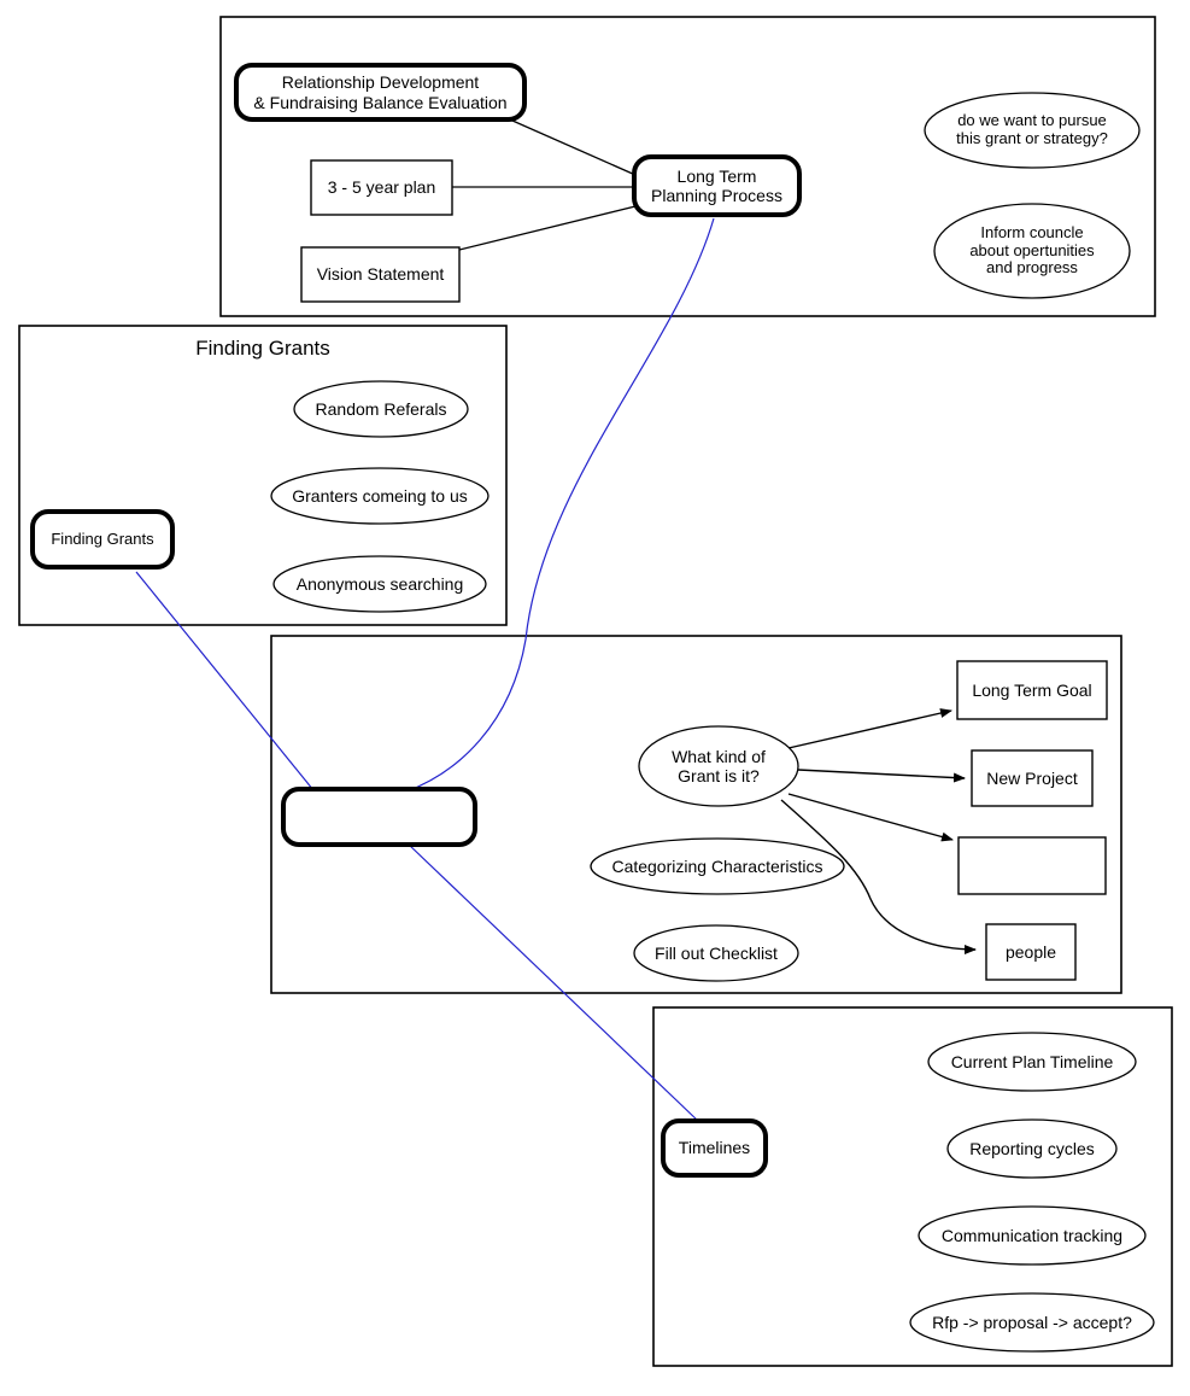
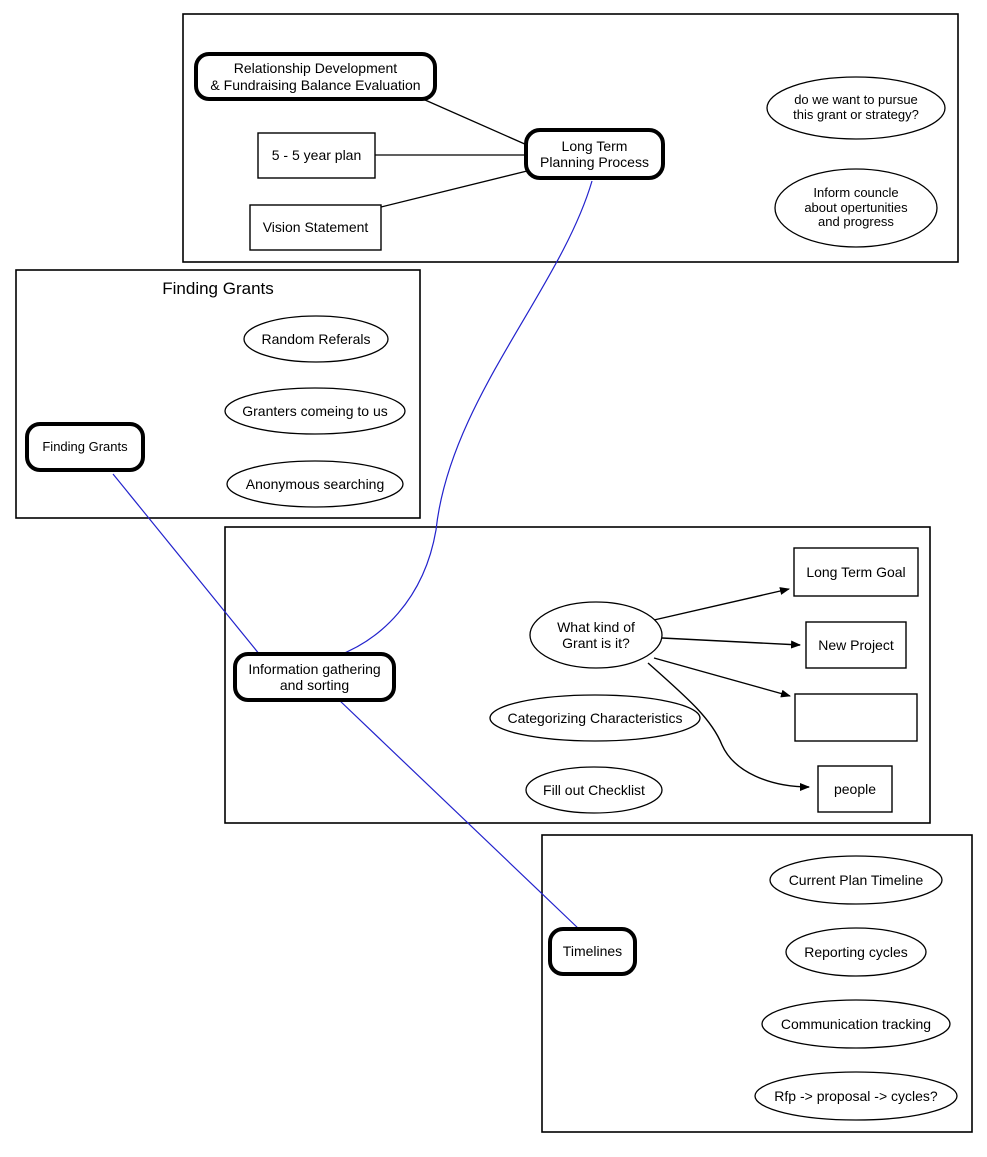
  Finding Grants
  Relationship Development
  & Fundraising Balance Evaluation
- 3 - 5 year plan
+ 5 - 5 year plan
  Vision Statement
  Long Term
  Planning Process
  do we want to pursue
  this grant or strategy?
  Inform councle
  about opertunities
  and progress
  Finding Grants
  Random Referals
  Granters comeing to us
  Anonymous searching
+ Information gathering
+ and sorting
  What kind of
  Grant is it?
  Categorizing Characteristics
  Fill out Checklist
  Long Term Goal
  New Project
  people
  Timelines
  Current Plan Timeline
  Reporting cycles
  Communication tracking
- Rfp -> proposal -> accept?
+ Rfp -> proposal -> cycles?
